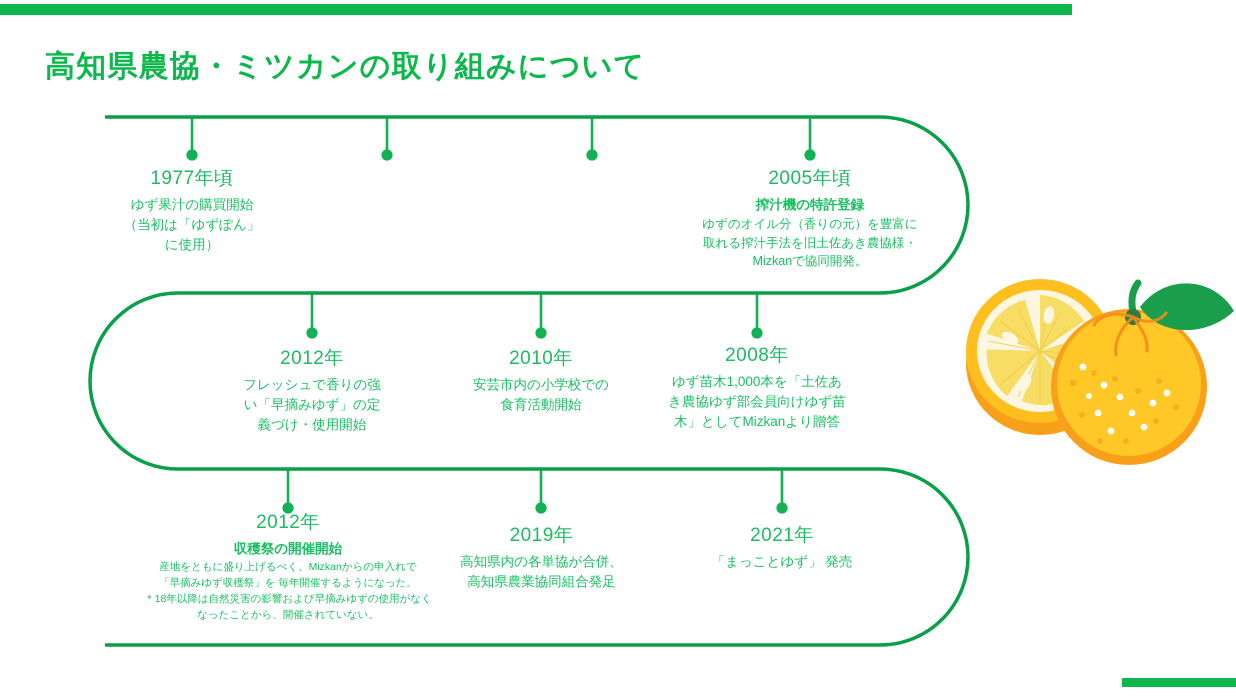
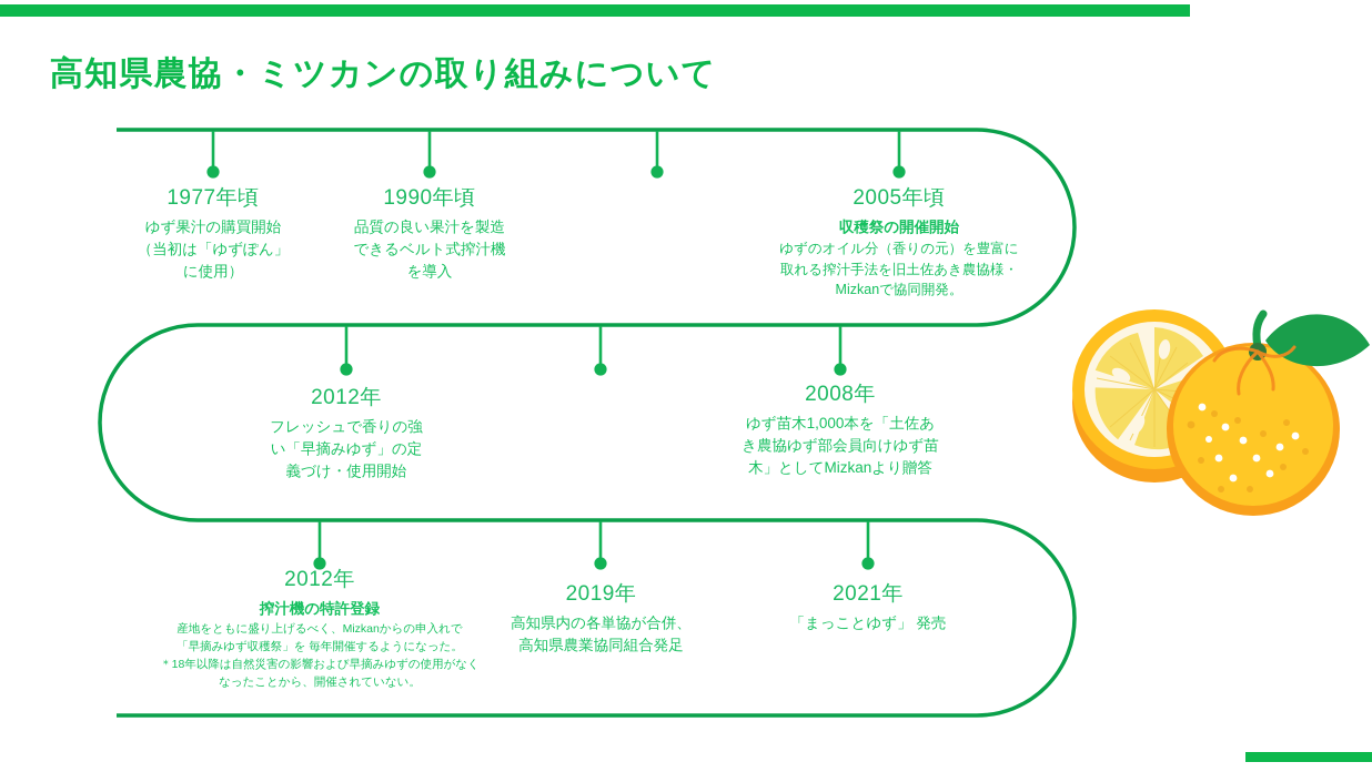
  高知県農協・ミツカンの取り組みについて
  1977年頃
  ゆず果汁の購買開始
  （当初は「ゆずぽん」
  に使用）
+ 1990年頃
+ 品質の良い果汁を製造
+ できるベルト式搾汁機
+ を導入
  2005年頃
- 搾汁機の特許登録
+ 収穫祭の開催開始
  ゆずのオイル分（香りの元）を豊富に
  取れる搾汁手法を旧土佐あき農協様・
  Mizkanで協同開発。
  2012年
  フレッシュで香りの強
  い「早摘みゆず」の定
  義づけ・使用開始
- 2010年
- 安芸市内の小学校での
- 食育活動開始
  2008年
  ゆず苗木1,000本を「土佐あ
  き農協ゆず部会員向けゆず苗
  木」としてMizkanより贈答
  2012年
- 収穫祭の開催開始
+ 搾汁機の特許登録
  産地をともに盛り上げるべく、Mizkanからの申入れで
  「早摘みゆず収穫祭」を 毎年開催するようになった。
  ＊18年以降は自然災害の影響および早摘みゆずの使用がなく
  なったことから、開催されていない。
  2019年
  高知県内の各単協が合併、
  高知県農業協同組合発足
  2021年
  「まっことゆず」 発売
